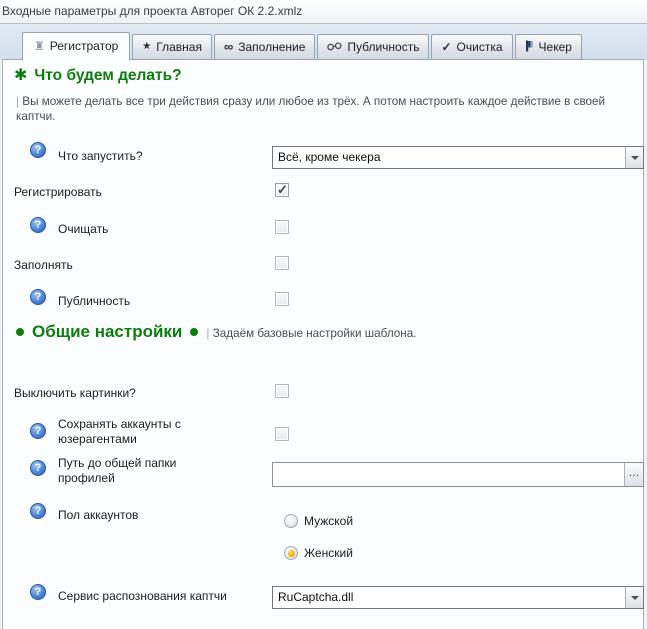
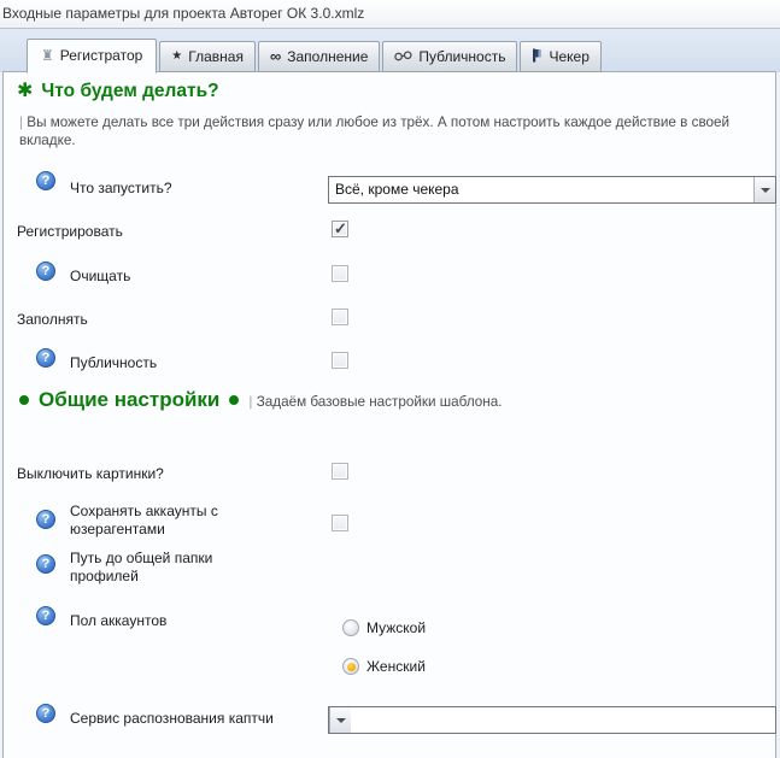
- Входные параметры для проекта Авторег ОК 2.2.xmlz
+ Входные параметры для проекта Авторег ОК 3.0.xmlz
  ♜
  Регистратор
  ★
  Главная
  ∞
  Заполнение
  Публичность
- ✓
- Очистка
  Чекер
  ✱
  Что будем делать?
- | Вы можете делать все три действия сразу или любое из трёх. А потом настроить каждое действие в своей каптчи.
+ | Вы можете делать все три действия сразу или любое из трёх. А потом настроить каждое действие в своей вкладке.
  ?
  Что запустить?
  Всё, кроме чекера
  Регистрировать
  ?
  Очищать
  Заполнять
  ?
  Публичность
  Общие настройки
  | Задаём базовые настройки шаблона.
  Выключить картинки?
  ?
  Сохранять аккаунты с юзерагентами
  ?
  Путь до общей папки профилей
- …
  ?
  Пол аккаунтов
  Мужской
  Женский
  ?
  Сервис распознования каптчи
- RuCaptcha.dll
